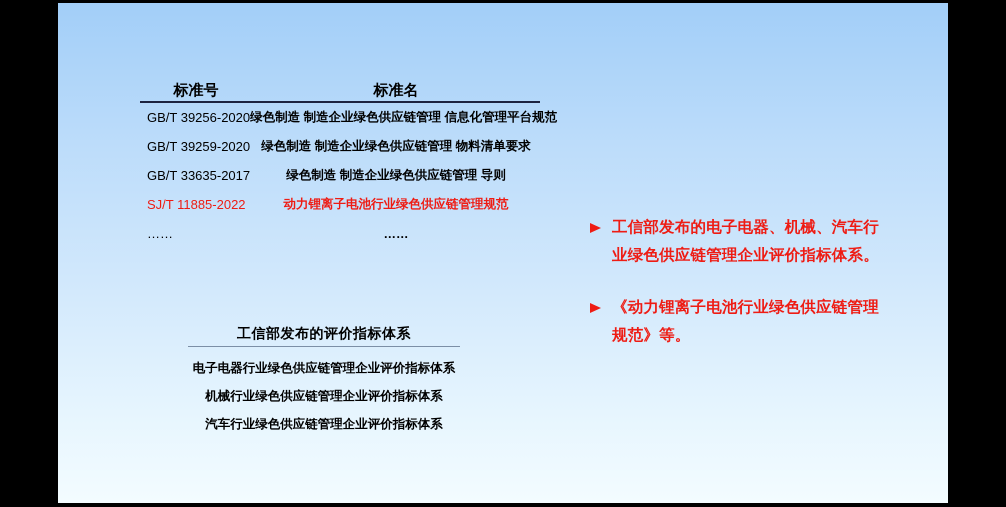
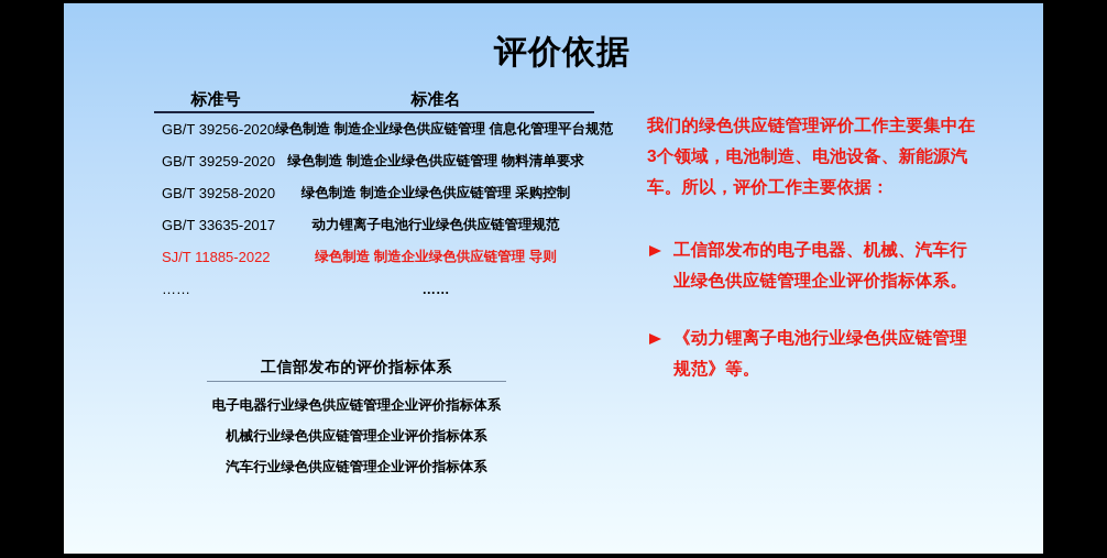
+ 评价依据
  标准号
  标准名
  GB/T 39256-2020
  绿色制造 制造企业绿色供应链管理 信息化管理平台规范
  GB/T 39259-2020
  绿色制造 制造企业绿色供应链管理 物料清单要求
+ GB/T 39258-2020
+ 绿色制造 制造企业绿色供应链管理 采购控制
  GB/T 33635-2017
- 绿色制造 制造企业绿色供应链管理 导则
+ 动力锂离子电池行业绿色供应链管理规范
  SJ/T 11885-2022
- 动力锂离子电池行业绿色供应链管理规范
+ 绿色制造 制造企业绿色供应链管理 导则
  ……
  ……
  工信部发布的评价指标体系
  电子电器行业绿色供应链管理企业评价指标体系
  机械行业绿色供应链管理企业评价指标体系
  汽车行业绿色供应链管理企业评价指标体系
+ 我们的绿色供应链管理评价工作主要集中在
+ 3个领域，电池制造、电池设备、新能源汽
+ 车。所以，评价工作主要依据：
  工信部发布的电子电器、机械、汽车行
  业绿色供应链管理企业评价指标体系。
  《动力锂离子电池行业绿色供应链管理
  规范》等。
